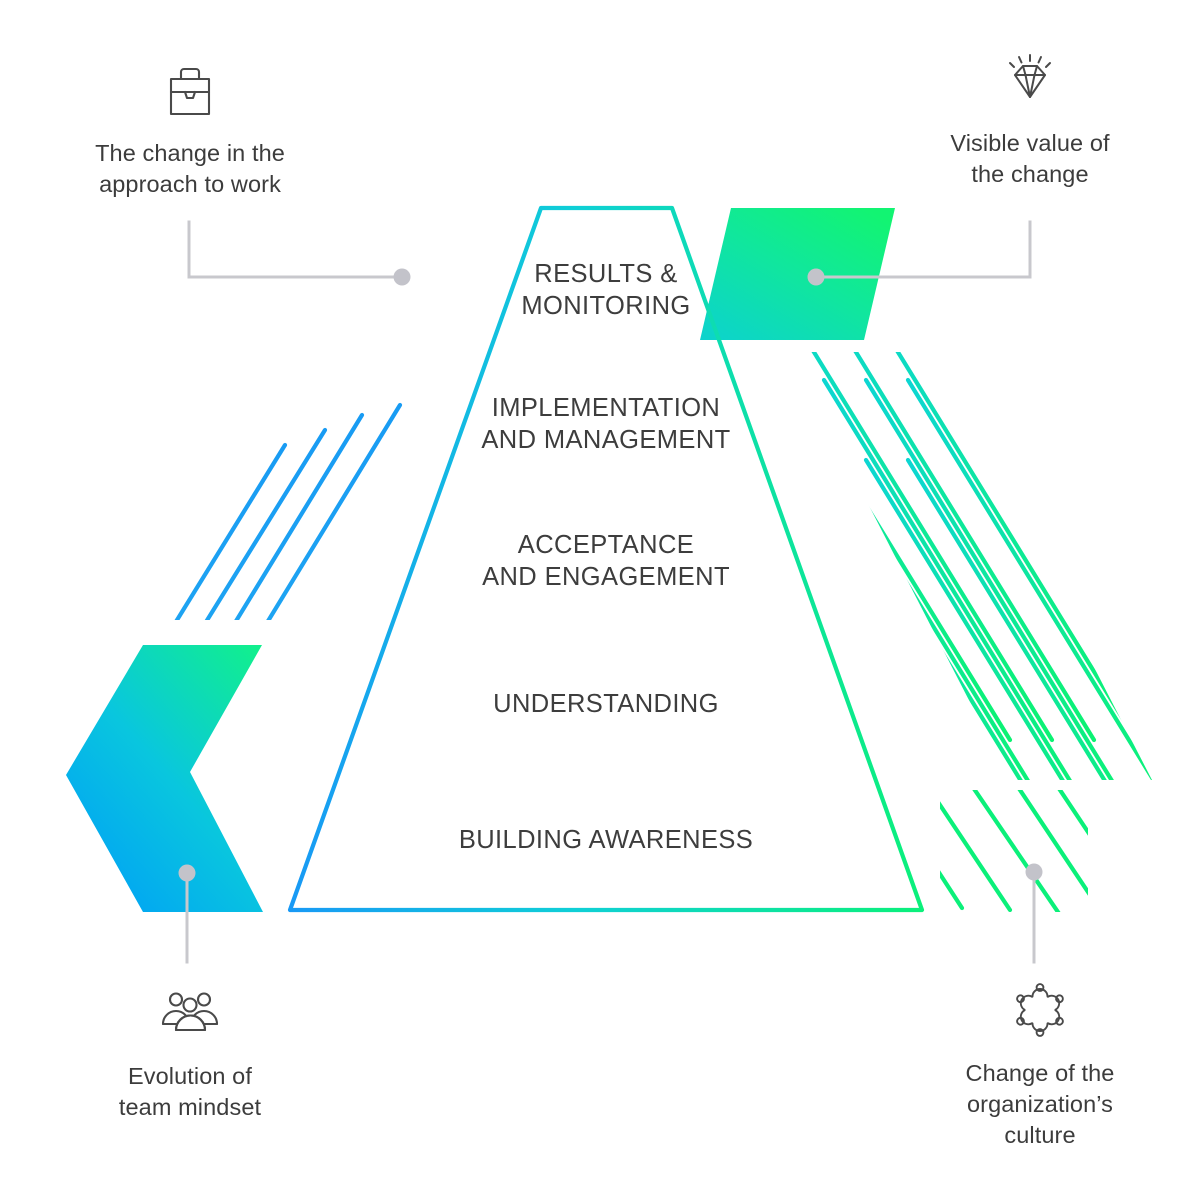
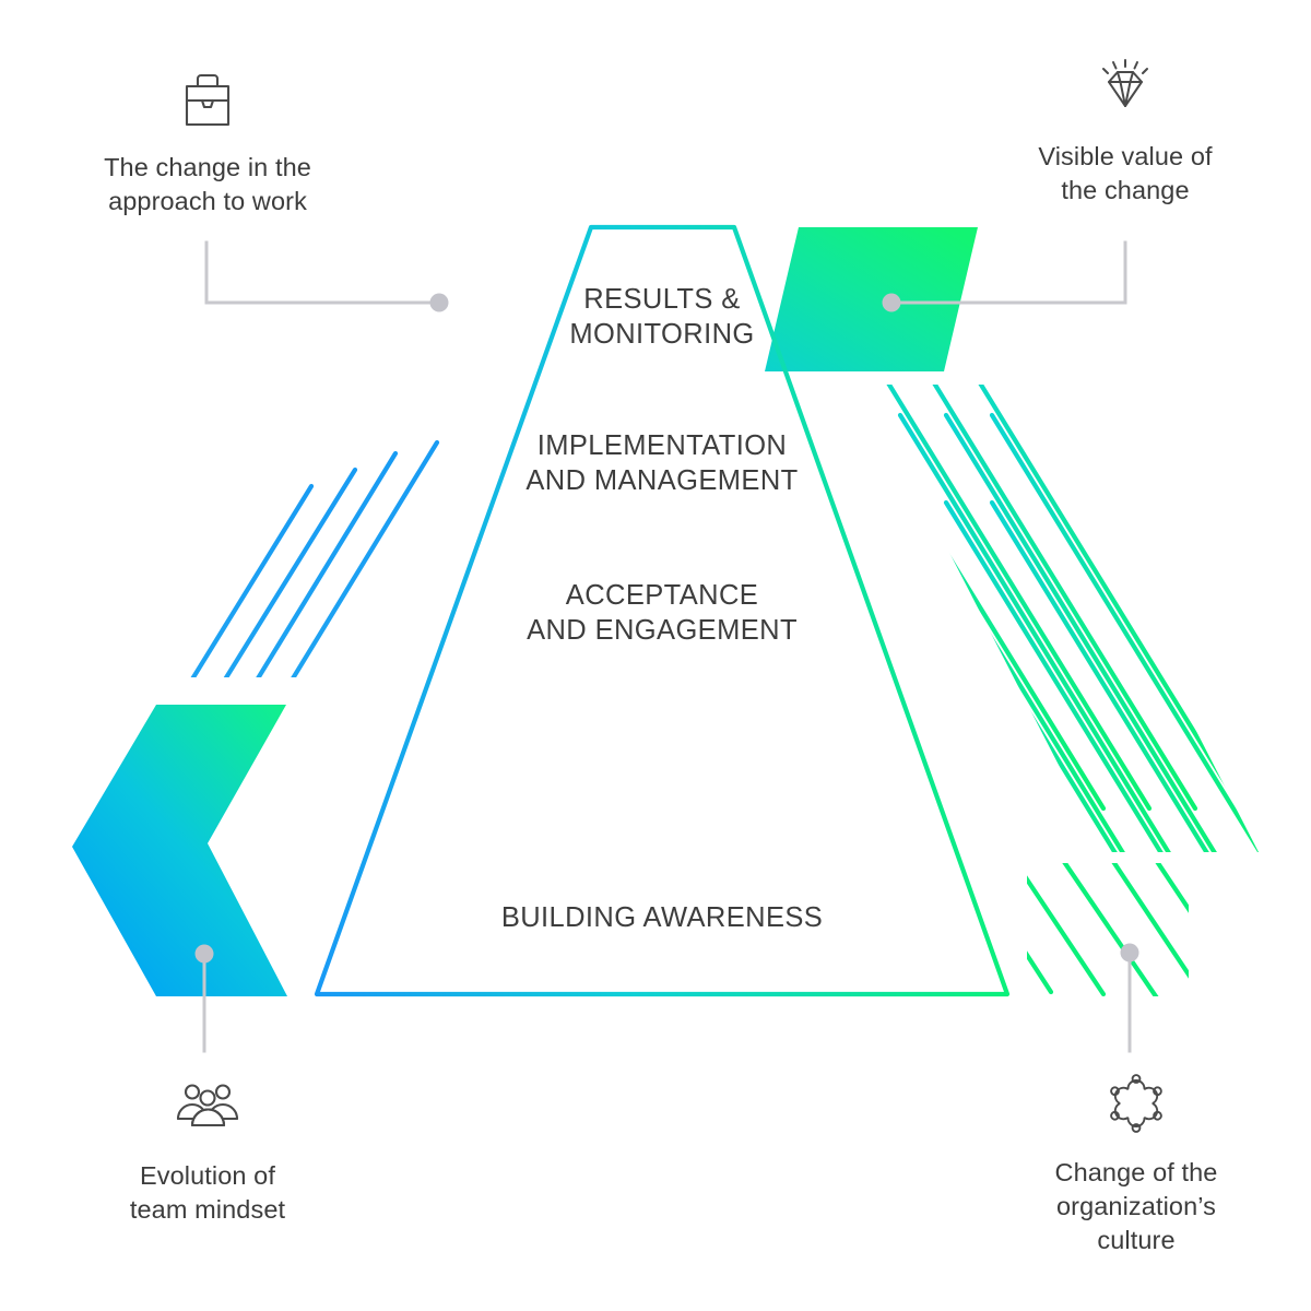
  RESULTS &
  MONITORING
  IMPLEMENTATION
  AND MANAGEMENT
  ACCEPTANCE
  AND ENGAGEMENT
- UNDERSTANDING
  BUILDING AWARENESS
  The change in the
  approach to work
  Visible value of
  the change
  Evolution of
  team mindset
  Change of the
  organization’s
  culture
